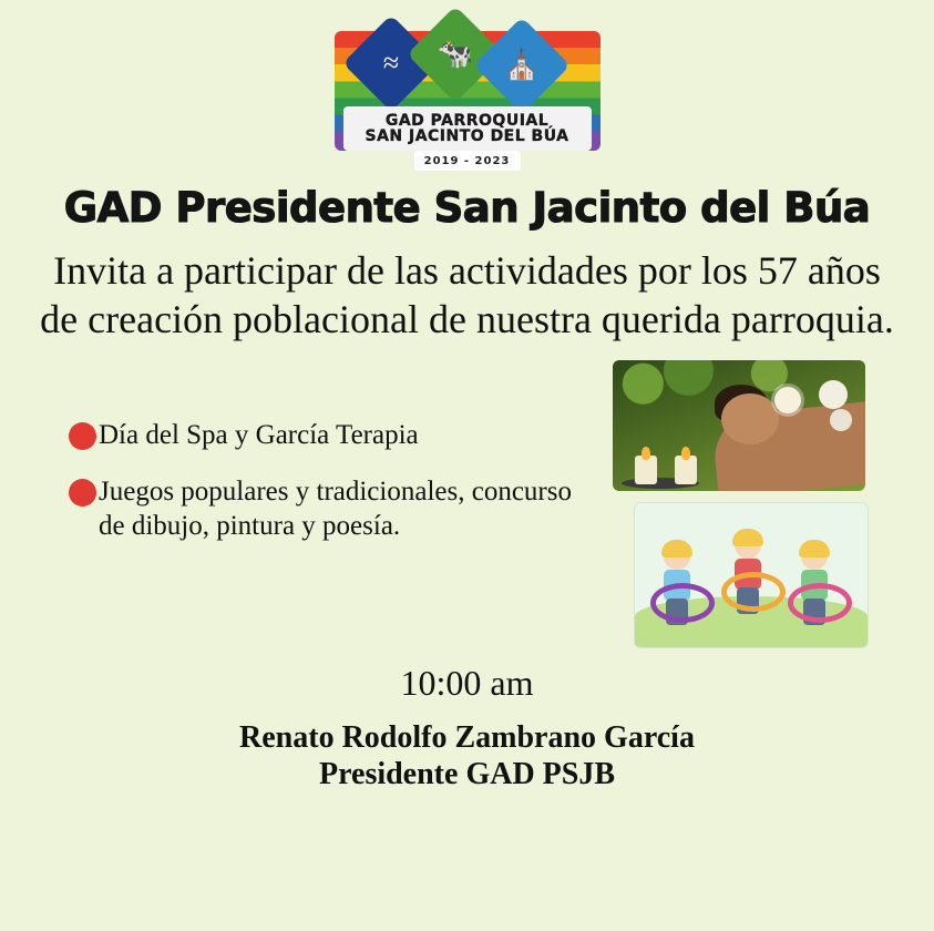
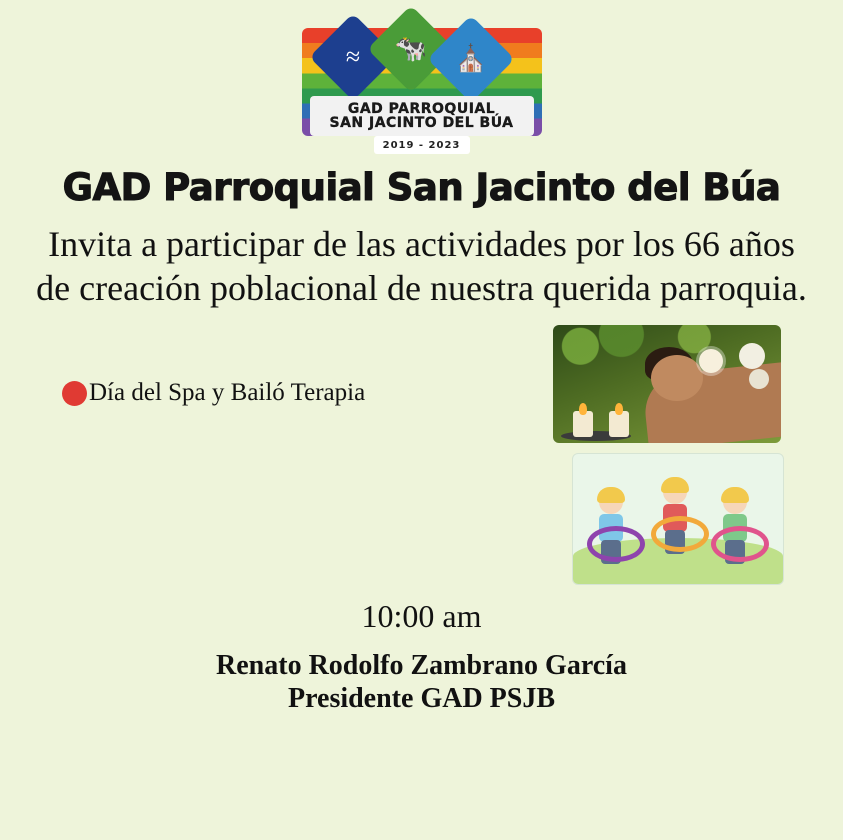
  GAD PARROQUIAL
  SAN JACINTO DEL BÚA
  2019 - 2023
- GAD Presidente San Jacinto del Búa
+ GAD Parroquial San Jacinto del Búa
- Invita a participar de las actividades por los 57 años de creación poblacional de nuestra querida parroquia.
+ Invita a participar de las actividades por los 66 años de creación poblacional de nuestra querida parroquia.
- Día del Spa y García Terapia
+ Día del Spa y Bailó Terapia
- Juegos populares y tradicionales, concurso de dibujo, pintura y poesía.
  10:00 am
  Renato Rodolfo Zambrano García
  Presidente GAD PSJB
